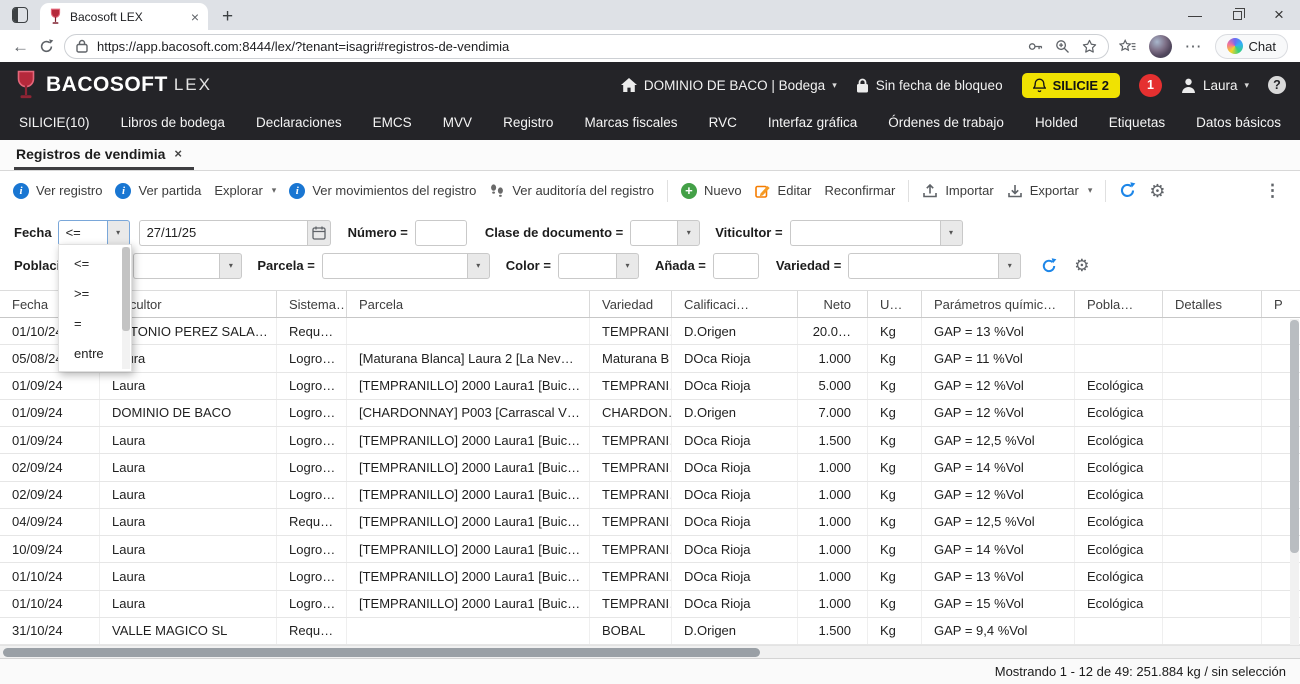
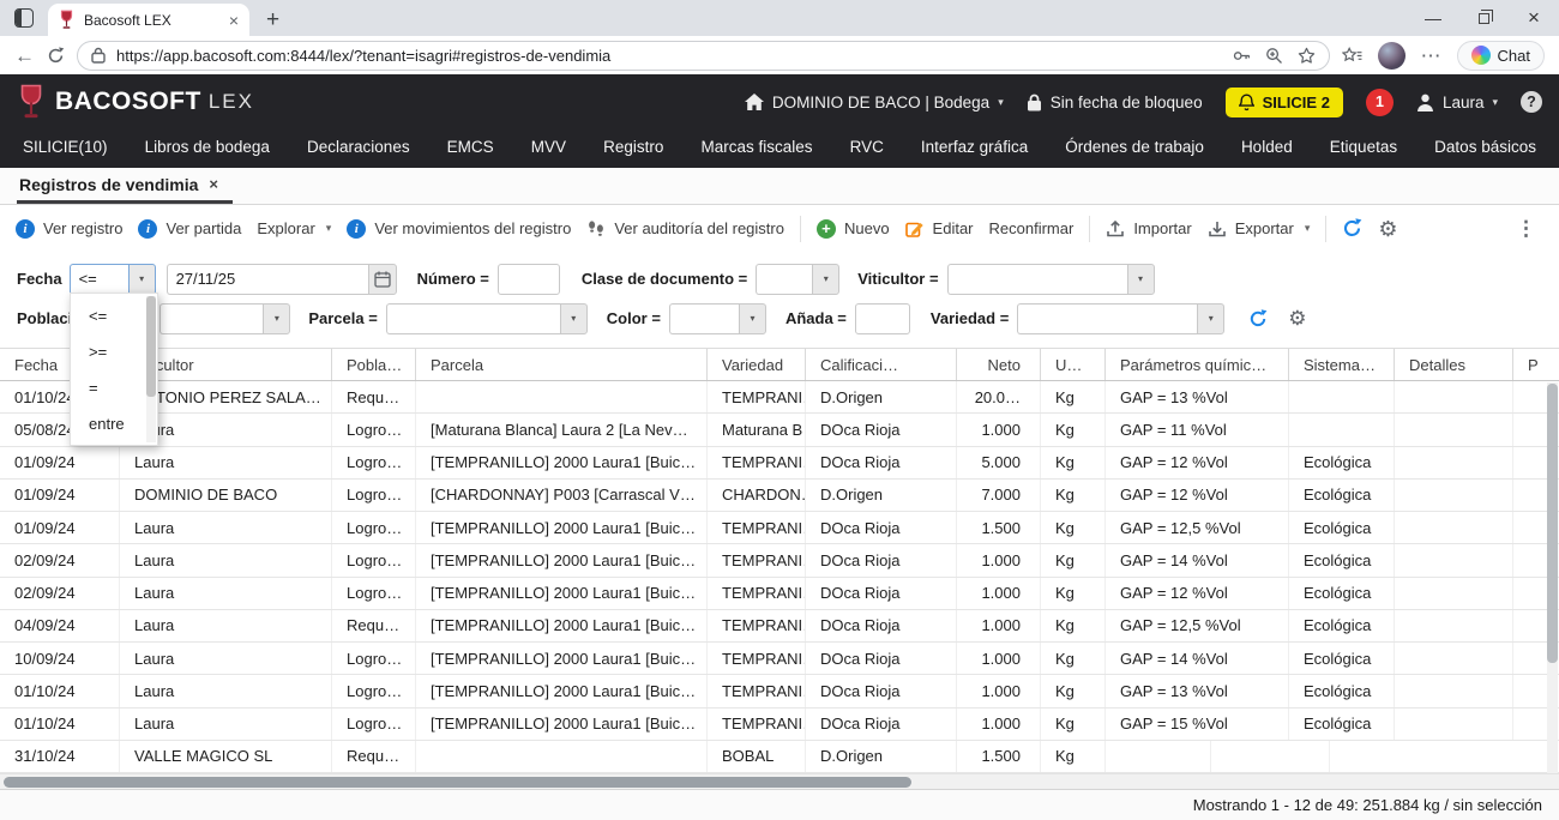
  Bacosoft LEX
  ×
  +
  —
  ×
  ←
  https://app.bacosoft.com:8444/lex/?tenant=isagri#registros-de-vendimia
  ⋯
  Chat
  BACOSOFT
  LEX
  DOMINIO DE BACO | Bodega
  ▾
  Sin fecha de bloqueo
  SILICIE 2
  1
  Laura
  ▾
  ?
  SILICIE(10)
  Libros de bodega
  Declaraciones
  EMCS
  MVV
  Registro
  Marcas fiscales
  RVC
  Interfaz gráfica
  Órdenes de trabajo
  Holded
  Etiquetas
  Datos básicos
  Registros de vendimia
  ×
  i
  Ver registro
  i
  Ver partida
  Explorar
  ▾
  i
  Ver movimientos del registro
  Ver auditoría del registro
  +
  Nuevo
  Editar
  Reconfirmar
  Importar
  Exportar
  ▾
  ⚙
  ⋮
  Fecha
  <=
  ▾
  27/11/25
  Número =
  Clase de documento =
  ▾
  Viticultor =
  ▾
  ▾
  Parcela =
  ▾
  Color =
  ▾
  Añada =
  Variedad =
  ▾
  ⚙
  Fecha
- Sistema…
+ Pobla…
  Parcela
  Variedad
  Calificaci…
  Neto
  U…
  Parámetros químic…
- Pobla…
+ Sistema…
  Detalles
  P
  01/10/2
  TONIO PEREZ SALA…
  Requ…
  TEMPRANI
  D.Origen
  20.0…
  Kg
  GAP = 13 %Vol
  05/08/2
  Logro…
  [Maturana Blanca] Laura 2 [La Nev…
  Maturana B
  DOca Rioja
  1.000
  Kg
  GAP = 11 %Vol
  01/09/24
  Laura
  Logro…
  [TEMPRANILLO] 2000 Laura1 [Buic…
  TEMPRANI
  DOca Rioja
  5.000
  Kg
  GAP = 12 %Vol
  Ecológica
  01/09/24
  DOMINIO DE BACO
  Logro…
  [CHARDONNAY] P003 [Carrascal V…
  CHARDON
  D.Origen
  7.000
  Kg
  GAP = 12 %Vol
  Ecológica
  01/09/24
  Laura
  Logro…
  [TEMPRANILLO] 2000 Laura1 [Buic…
  TEMPRANI
  DOca Rioja
  1.500
  Kg
  GAP = 12,5 %Vol
  Ecológica
  02/09/24
  Laura
  Logro…
  [TEMPRANILLO] 2000 Laura1 [Buic…
  TEMPRANI
  DOca Rioja
  1.000
  Kg
  GAP = 14 %Vol
  Ecológica
  02/09/24
  Laura
  Logro…
  [TEMPRANILLO] 2000 Laura1 [Buic…
  TEMPRANI
  DOca Rioja
  1.000
  Kg
  GAP = 12 %Vol
  Ecológica
  04/09/24
  Laura
  Requ…
  [TEMPRANILLO] 2000 Laura1 [Buic…
  TEMPRANI
  DOca Rioja
  1.000
  Kg
  GAP = 12,5 %Vol
  Ecológica
  10/09/24
  Laura
  Logro…
  [TEMPRANILLO] 2000 Laura1 [Buic…
  TEMPRANI
  DOca Rioja
  1.000
  Kg
  GAP = 14 %Vol
  Ecológica
  01/10/24
  Laura
  Logro…
  [TEMPRANILLO] 2000 Laura1 [Buic…
  TEMPRANI
  DOca Rioja
  1.000
  Kg
  GAP = 13 %Vol
  Ecológica
  01/10/24
  Laura
  Logro…
  [TEMPRANILLO] 2000 Laura1 [Buic…
  TEMPRANI
  DOca Rioja
  1.000
  Kg
  GAP = 15 %Vol
  Ecológica
  31/10/24
  VALLE MAGICO SL
  Requ…
  BOBAL
  D.Origen
  1.500
  Kg
- GAP = 9,4 %Vol
  Mostrando 1 - 12 de 49: 251.884 kg / sin selección
  <=
  >=
  =
  entre
